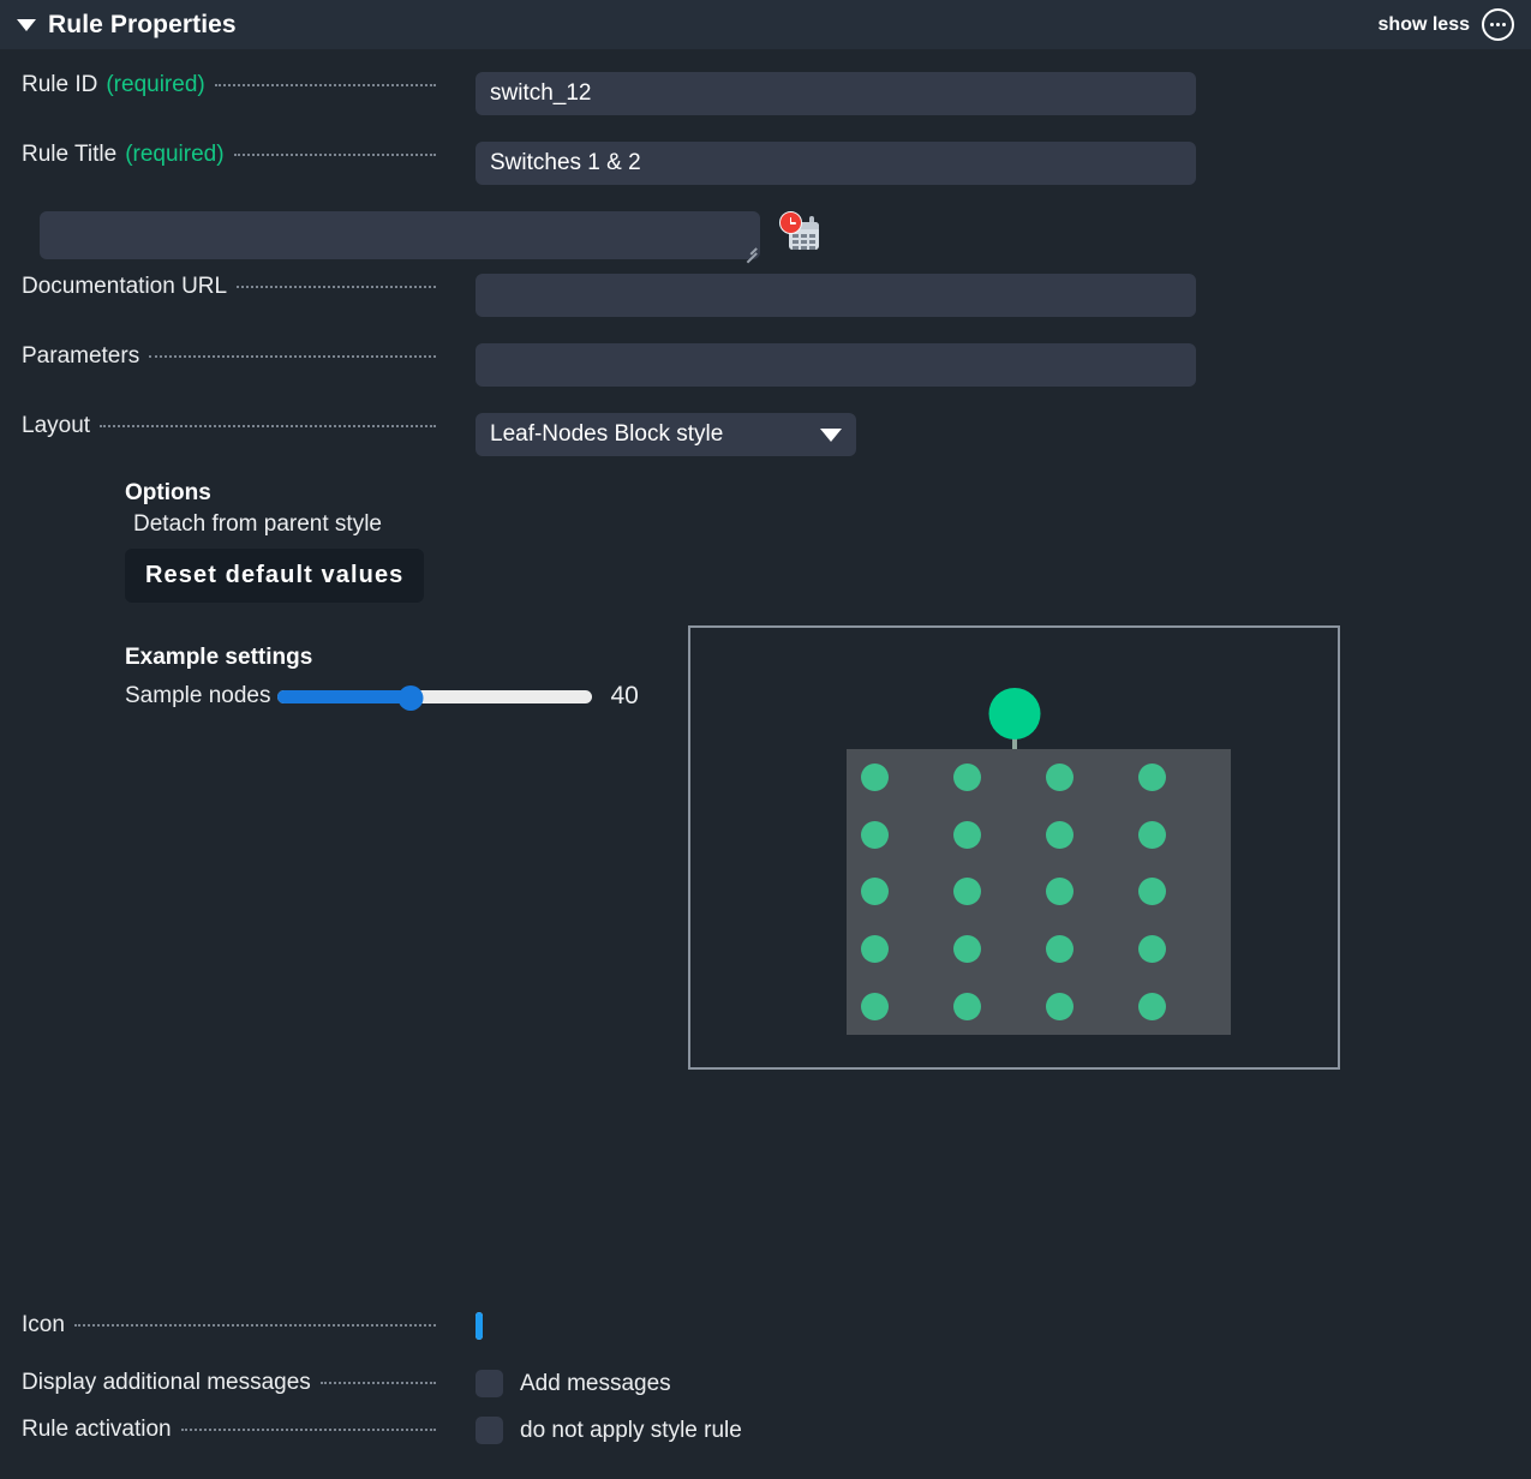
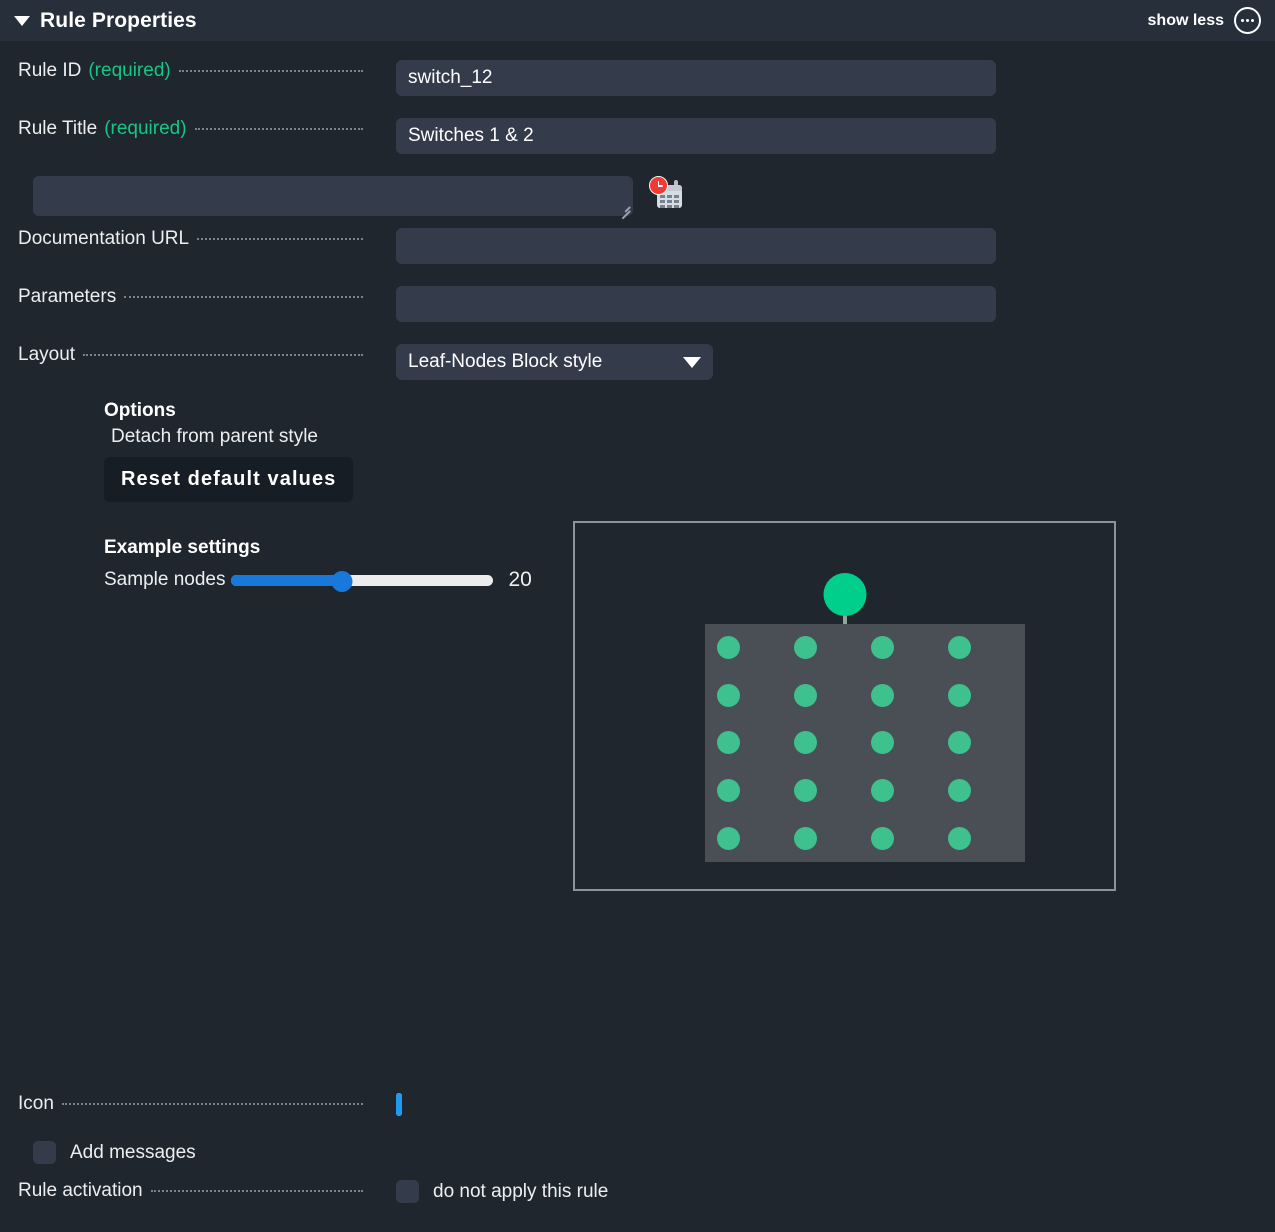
  Rule Properties
  show less
  Rule ID
  (required)
  switch_12
  Rule Title
  (required)
  Switches 1 & 2
  Documentation URL
  Parameters
  Layout
  Leaf-Nodes Block style
  Icon
- Display additional messages
  Add messages
  Rule activation
- do not apply style rule
+ do not apply this rule
  Options
  Detach from parent style
  Reset default values
  Example settings
  Sample nodes
- 40
+ 20
